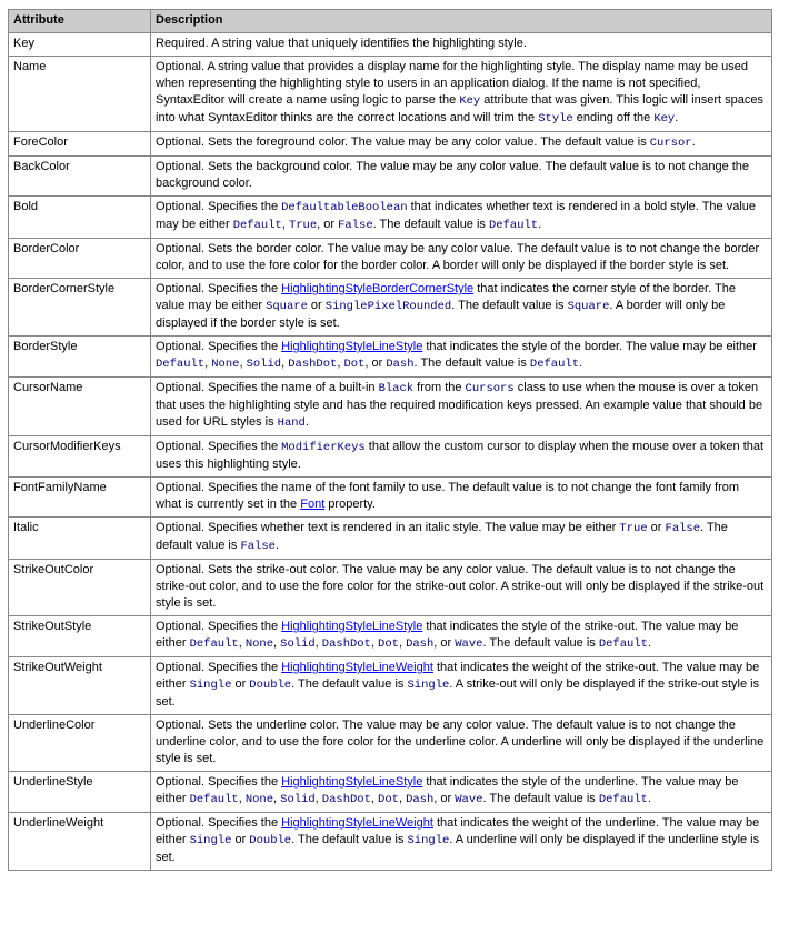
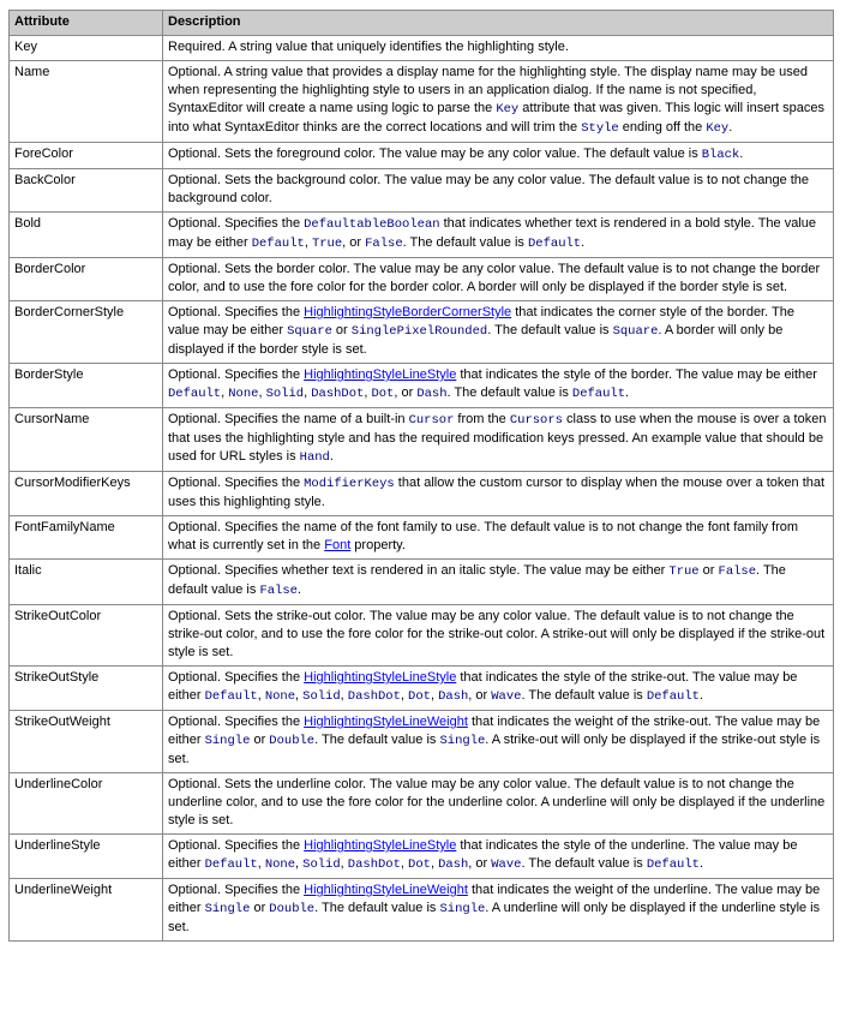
  Attribute	Description
  Key	Required. A string value that uniquely identifies the highlighting style.
  Name	Optional. A string value that provides a display name for the highlighting style. The display name may be used when representing the highlighting style to users in an application dialog. If the name is not specified, SyntaxEditor will create a name using logic to parse the Key attribute that was given. This logic will insert spaces into what SyntaxEditor thinks are the correct locations and will trim the Style ending off the Key.
- ForeColor	Optional. Sets the foreground color. The value may be any color value. The default value is Cursor.
+ ForeColor	Optional. Sets the foreground color. The value may be any color value. The default value is Black.
  BackColor	Optional. Sets the background color. The value may be any color value. The default value is to not change the background color.
  Bold	Optional. Specifies the DefaultableBoolean that indicates whether text is rendered in a bold style. The value may be either Default, True, or False. The default value is Default.
  BorderColor	Optional. Sets the border color. The value may be any color value. The default value is to not change the border color, and to use the fore color for the border color. A border will only be displayed if the border style is set.
  BorderCornerStyle	Optional. Specifies the HighlightingStyleBorderCornerStyle that indicates the corner style of the border. The value may be either Square or SinglePixelRounded. The default value is Square. A border will only be displayed if the border style is set.
  BorderStyle	Optional. Specifies the HighlightingStyleLineStyle that indicates the style of the border. The value may be either Default, None, Solid, DashDot, Dot, or Dash. The default value is Default.
- CursorName	Optional. Specifies the name of a built-in Black from the Cursors class to use when the mouse is over a token that uses the highlighting style and has the required modification keys pressed. An example value that should be used for URL styles is Hand.
+ CursorName	Optional. Specifies the name of a built-in Cursor from the Cursors class to use when the mouse is over a token that uses the highlighting style and has the required modification keys pressed. An example value that should be used for URL styles is Hand.
  CursorModifierKeys	Optional. Specifies the ModifierKeys that allow the custom cursor to display when the mouse over a token that uses this highlighting style.
  FontFamilyName	Optional. Specifies the name of the font family to use. The default value is to not change the font family from what is currently set in the Font property.
  Italic	Optional. Specifies whether text is rendered in an italic style. The value may be either True or False. The default value is False.
  StrikeOutColor	Optional. Sets the strike-out color. The value may be any color value. The default value is to not change the strike-out color, and to use the fore color for the strike-out color. A strike-out will only be displayed if the strike-out style is set.
  StrikeOutStyle	Optional. Specifies the HighlightingStyleLineStyle that indicates the style of the strike-out. The value may be either Default, None, Solid, DashDot, Dot, Dash, or Wave. The default value is Default.
  StrikeOutWeight	Optional. Specifies the HighlightingStyleLineWeight that indicates the weight of the strike-out. The value may be either Single or Double. The default value is Single. A strike-out will only be displayed if the strike-out style is set.
  UnderlineColor	Optional. Sets the underline color. The value may be any color value. The default value is to not change the underline color, and to use the fore color for the underline color. A underline will only be displayed if the underline style is set.
  UnderlineStyle	Optional. Specifies the HighlightingStyleLineStyle that indicates the style of the underline. The value may be either Default, None, Solid, DashDot, Dot, Dash, or Wave. The default value is Default.
  UnderlineWeight	Optional. Specifies the HighlightingStyleLineWeight that indicates the weight of the underline. The value may be either Single or Double. The default value is Single. A underline will only be displayed if the underline style is set.
